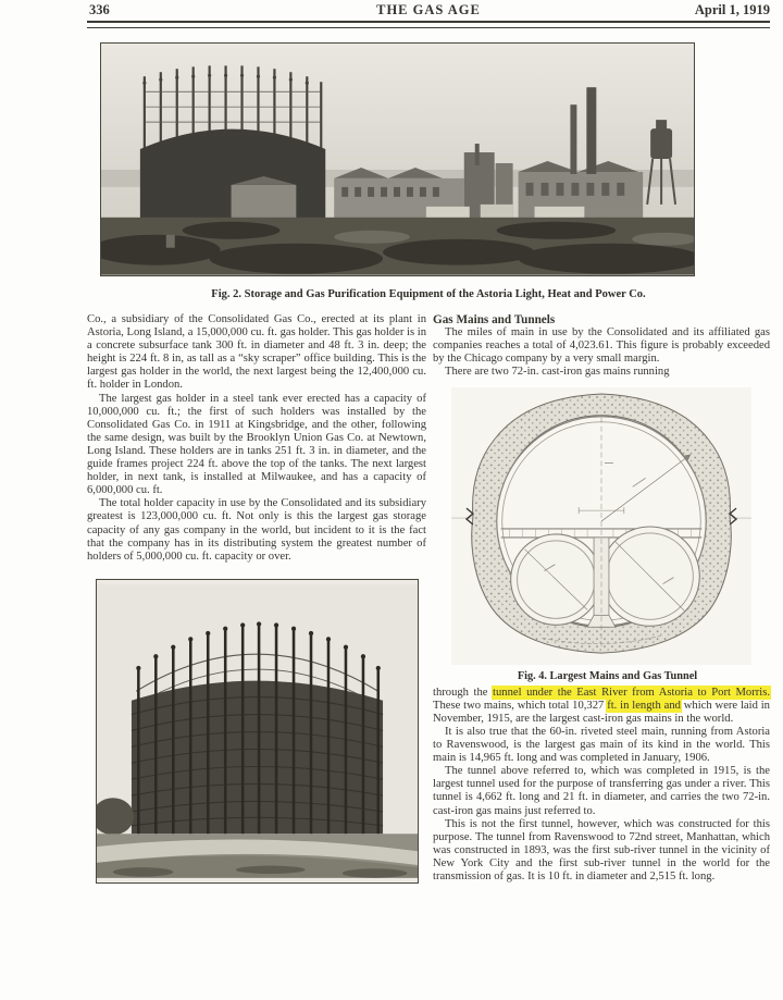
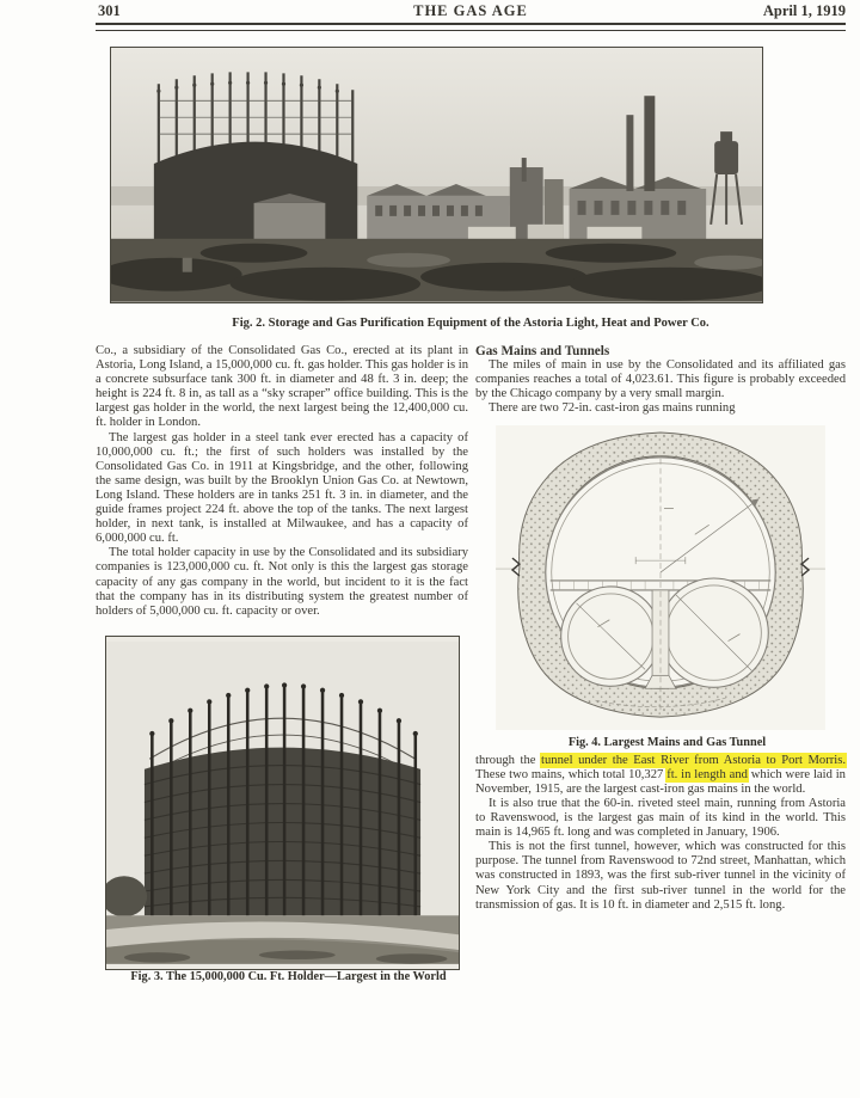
- 336
+ 301
  THE GAS AGE
  April 1, 1919
  Fig. 2. Storage and Gas Purification Equipment of the Astoria Light, Heat and Power Co.
  Co., a subsidiary of the Consolidated Gas Co., erected at its plant in Astoria, Long Island, a 15,000,000 cu. ft. gas holder. This gas holder is in a concrete subsurface tank 300 ft. in diameter and 48 ft. 3 in. deep; the height is 224 ft. 8 in, as tall as a “sky scraper” office building. This is the largest gas holder in the world, the next largest being the 12,400,000 cu. ft. holder in London.
  The largest gas holder in a steel tank ever erected has a capacity of 10,000,000 cu. ft.; the first of such holders was installed by the Consolidated Gas Co. in 1911 at Kingsbridge, and the other, following the same design, was built by the Brooklyn Union Gas Co. at Newtown, Long Island. These holders are in tanks 251 ft. 3 in. in diameter, and the guide frames project 224 ft. above the top of the tanks. The next largest holder, in next tank, is installed at Milwaukee, and has a capacity of 6,000,000 cu. ft.
- The total holder capacity in use by the Consolidated and its subsidiary greatest is 123,000,000 cu. ft. Not only is this the largest gas storage capacity of any gas company in the world, but incident to it is the fact that the company has in its distributing system the greatest number of holders of 5,000,000 cu. ft. capacity or over.
+ The total holder capacity in use by the Consolidated and its subsidiary companies is 123,000,000 cu. ft. Not only is this the largest gas storage capacity of any gas company in the world, but incident to it is the fact that the company has in its distributing system the greatest number of holders of 5,000,000 cu. ft. capacity or over.
+ Fig. 3. The 15,000,000 Cu. Ft. Holder—Largest in the World
  Gas Mains and Tunnels
  The miles of main in use by the Consolidated and its affiliated gas companies reaches a total of 4,023.61. This figure is probably exceeded by the Chicago company by a very small margin.
  There are two 72-in. cast-iron gas mains running
  Fig. 4. Largest Mains and Gas Tunnel
  through the tunnel under the East River from Astoria to Port Morris. These two mains, which total 10,327 ft. in length and which were laid in November, 1915, are the largest cast-iron gas mains in the world.
  It is also true that the 60-in. riveted steel main, running from Astoria to Ravenswood, is the largest gas main of its kind in the world. This main is 14,965 ft. long and was completed in January, 1906.
- The tunnel above referred to, which was completed in 1915, is the largest tunnel used for the purpose of transferring gas under a river. This tunnel is 4,662 ft. long and 21 ft. in diameter, and carries the two 72-in. cast-iron gas mains just referred to.
  This is not the first tunnel, however, which was constructed for this purpose. The tunnel from Ravenswood to 72nd street, Manhattan, which was constructed in 1893, was the first sub-river tunnel in the vicinity of New York City and the first sub-river tunnel in the world for the transmission of gas. It is 10 ft. in diameter and 2,515 ft. long.
